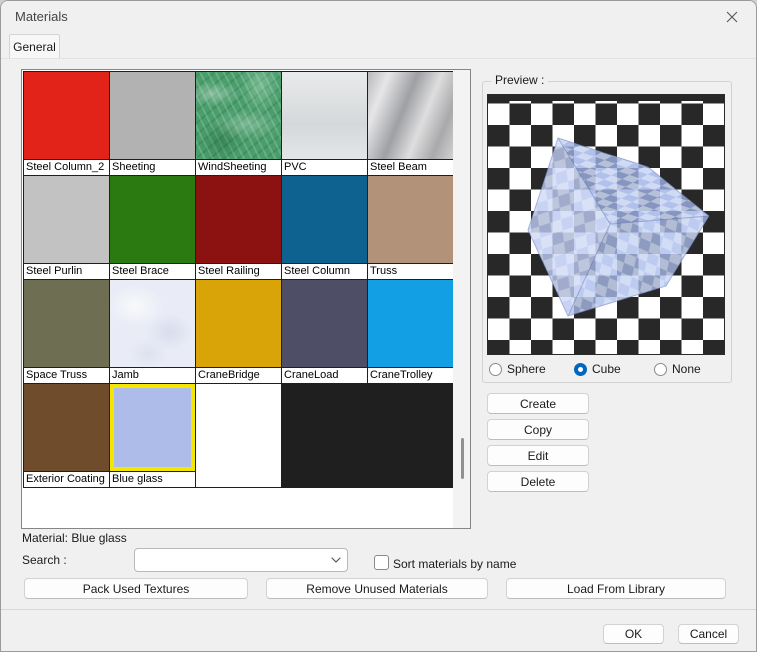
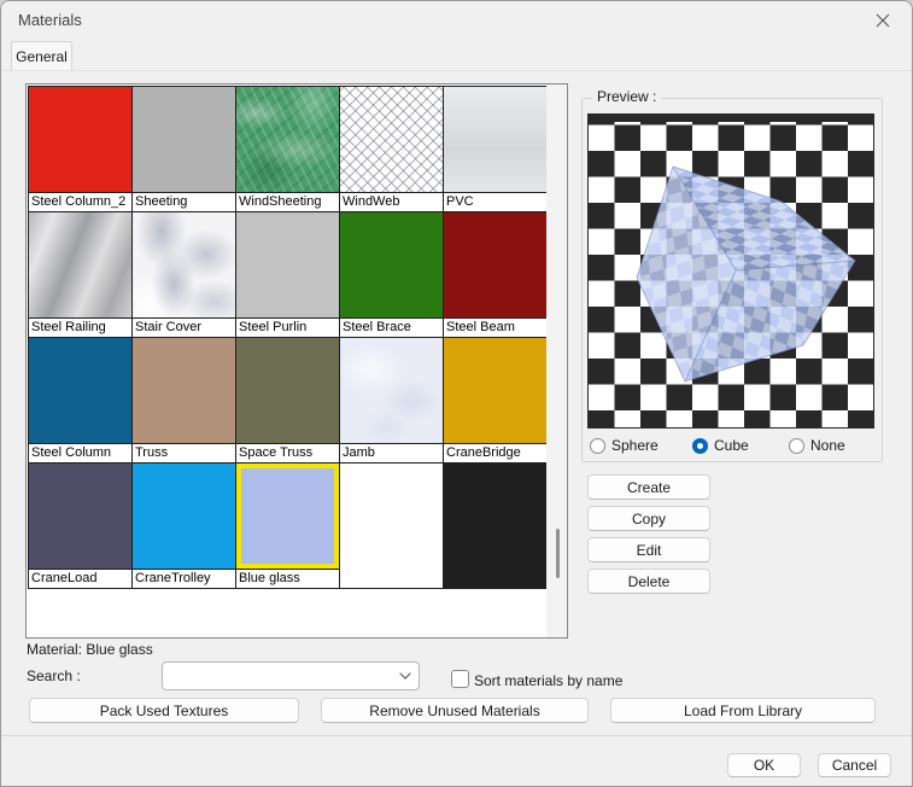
  Materials
  General
  Steel Column_2
  Sheeting
  WindSheeting
+ WindWeb
  PVC
- Steel Beam
+ Steel Railing
+ Stair Cover
  Steel Purlin
  Steel Brace
- Steel Railing
+ Steel Beam
  Steel Column
  Truss
  Space Truss
  Jamb
  CraneBridge
  CraneLoad
  CraneTrolley
- Exterior Coating
  Blue glass
  Preview :
  Sphere
  Cube
  None
  Create
  Copy
  Edit
  Delete
  Material: Blue glass
  Search :
  Sort materials by name
  Pack Used Textures
  Remove Unused Materials
  Load From Library
  OK
  Cancel
